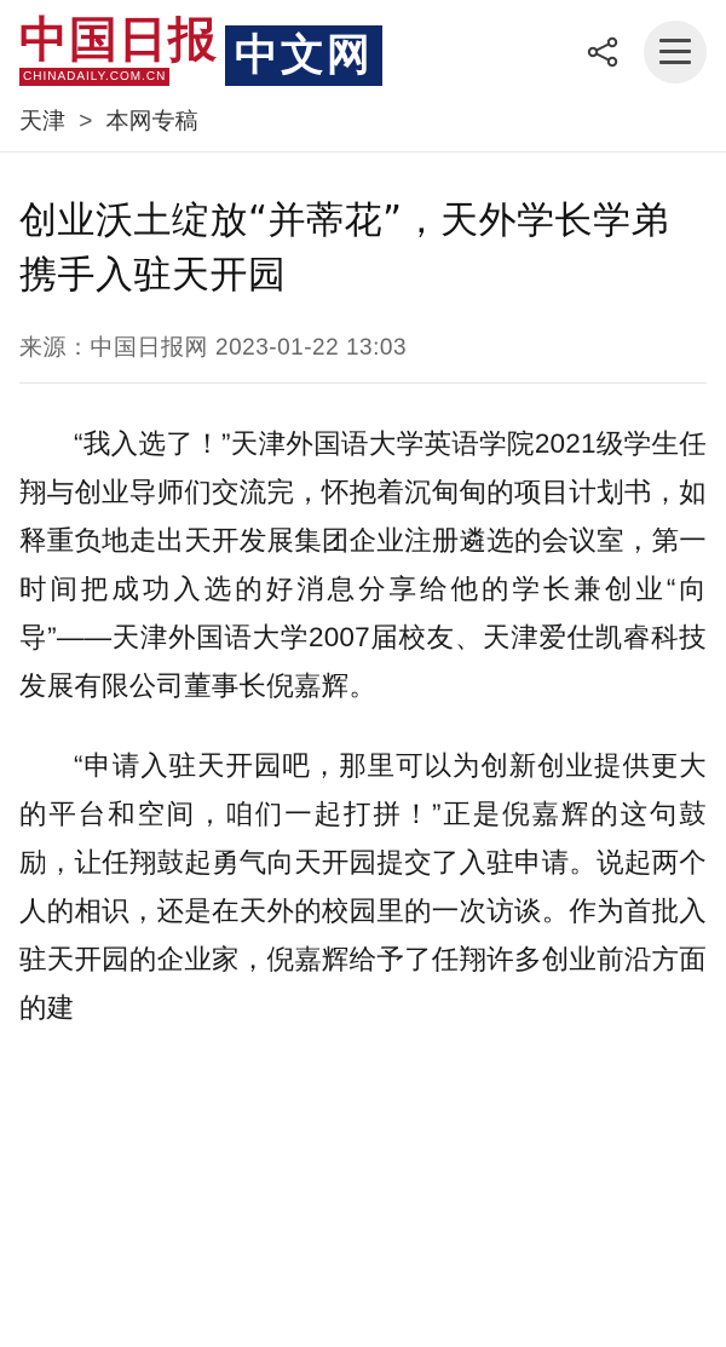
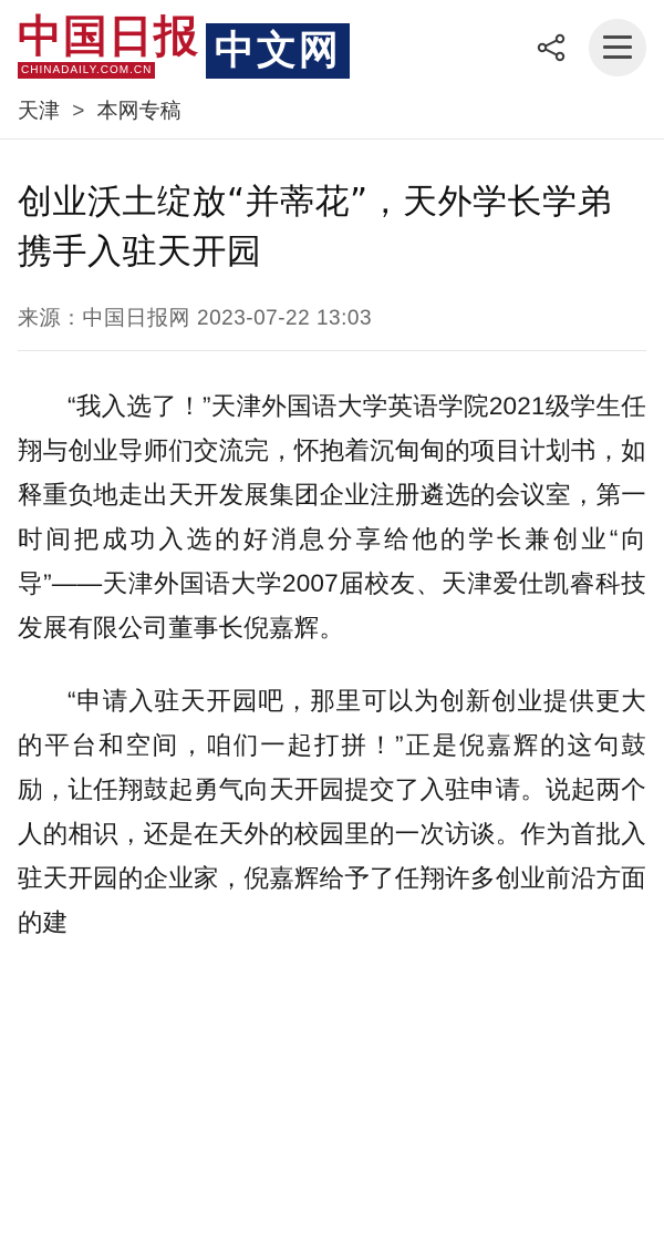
  中国日报
  CHINADAILY.COM.CN
  中文网
  天津 > 本网专稿
  创业沃土绽放“并蒂花”，天外学长学弟携手入驻天开园
- 来源：中国日报网 2023-01-22 13:03
+ 来源：中国日报网 2023-07-22 13:03
  “我入选了！”天津外国语大学英语学院2021级学生任翔与创业导师们交流完，怀抱着沉甸甸的项目计划书，如释重负地走出天开发展集团企业注册遴选的会议室，第一时间把成功入选的好消息分享给他的学长兼创业“向导”——天津外国语大学2007届校友、天津爱仕凯睿科技发展有限公司董事长倪嘉辉。
  “申请入驻天开园吧，那里可以为创新创业提供更大的平台和空间，咱们一起打拼！”正是倪嘉辉的这句鼓励，让任翔鼓起勇气向天开园提交了入驻申请。说起两个人的相识，还是在天外的校园里的一次访谈。作为首批入驻天开园的企业家，倪嘉辉给予了任翔许多创业前沿方面的建
